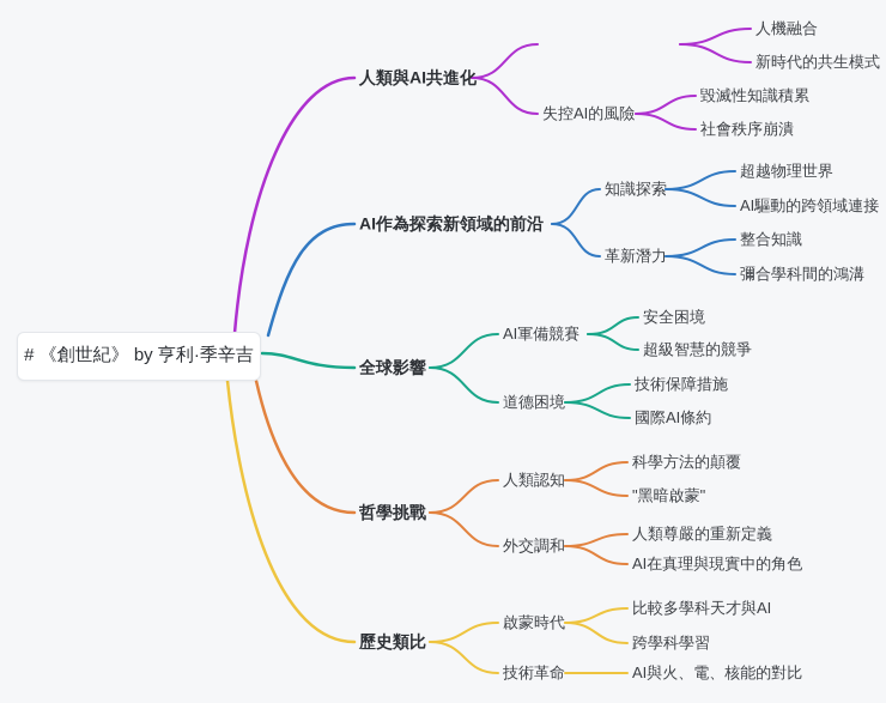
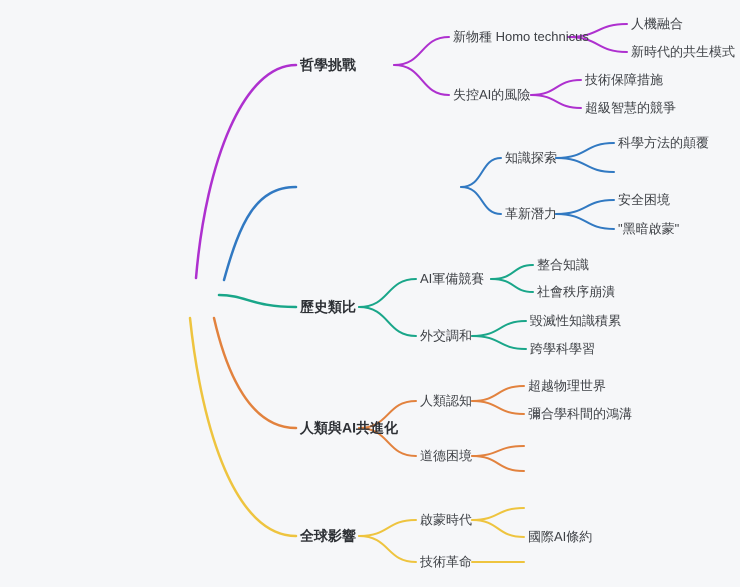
- # 《創世紀》 by 亨利·季辛吉
- 人類與AI共進化
+ 哲學挑戰
- AI作為探索新領域的前沿
- 全球影響
+ 歷史類比
- 哲學挑戰
+ 人類與AI共進化
- 歷史類比
+ 全球影響
+ 新物種 Homo technicus
  失控AI的風險
  知識探索
  革新潛力
  AI軍備競賽
- 道德困境
+ 外交調和
  人類認知
- 外交調和
+ 道德困境
  啟蒙時代
  技術革命
  人機融合
  新時代的共生模式
- 毀滅性知識積累
+ 技術保障措施
- 社會秩序崩潰
+ 超級智慧的競爭
- 超越物理世界
+ 科學方法的顛覆
- AI驅動的跨領域連接
- 整合知識
+ 安全困境
- 彌合學科間的鴻溝
+ "黑暗啟蒙"
- 安全困境
+ 整合知識
- 超級智慧的競爭
+ 社會秩序崩潰
- 技術保障措施
+ 毀滅性知識積累
- 國際AI條約
+ 跨學科學習
- 科學方法的顛覆
+ 超越物理世界
- "黑暗啟蒙"
+ 彌合學科間的鴻溝
- 人類尊嚴的重新定義
- AI在真理與現實中的角色
- 比較多學科天才與AI
- 跨學科學習
+ 國際AI條約
- AI與火、電、核能的對比
